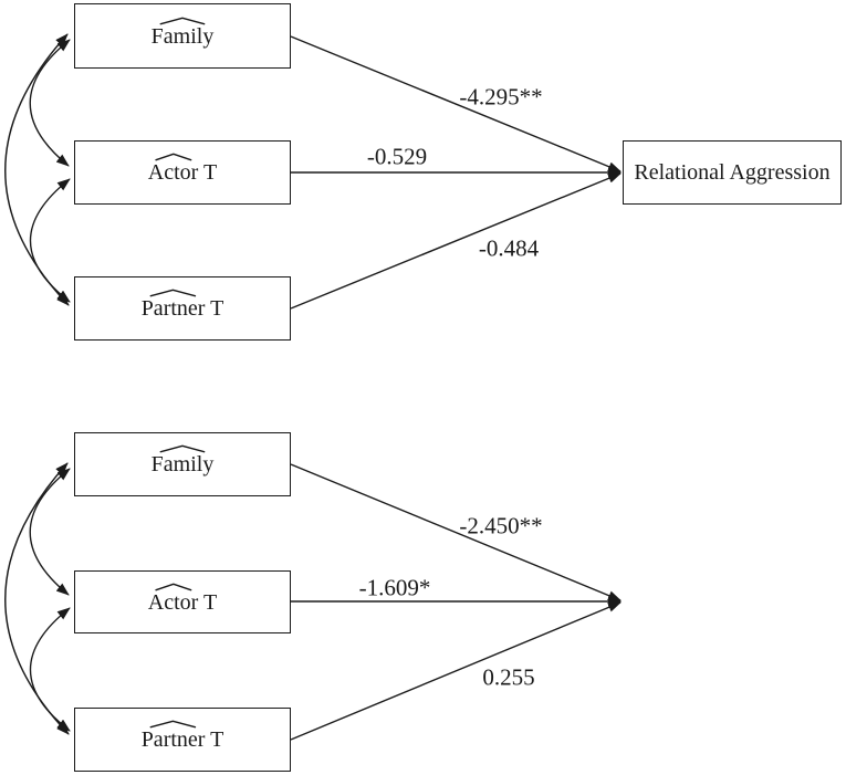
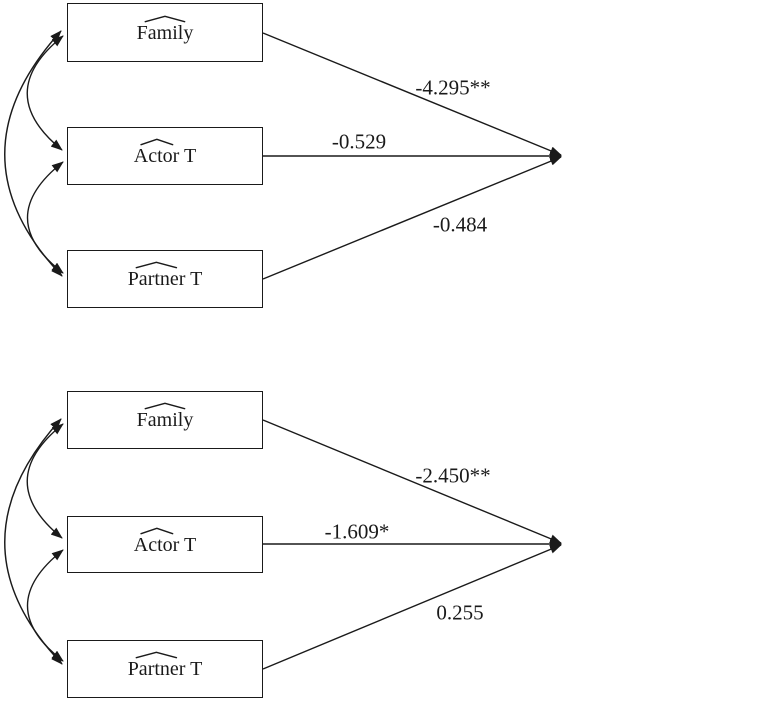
  Family
  Actor T
  Partner T
- Relational Aggression
  -4.295**
  -0.529
  -0.484
  Family
  Actor T
  Partner T
  -2.450**
  -1.609*
  0.255
